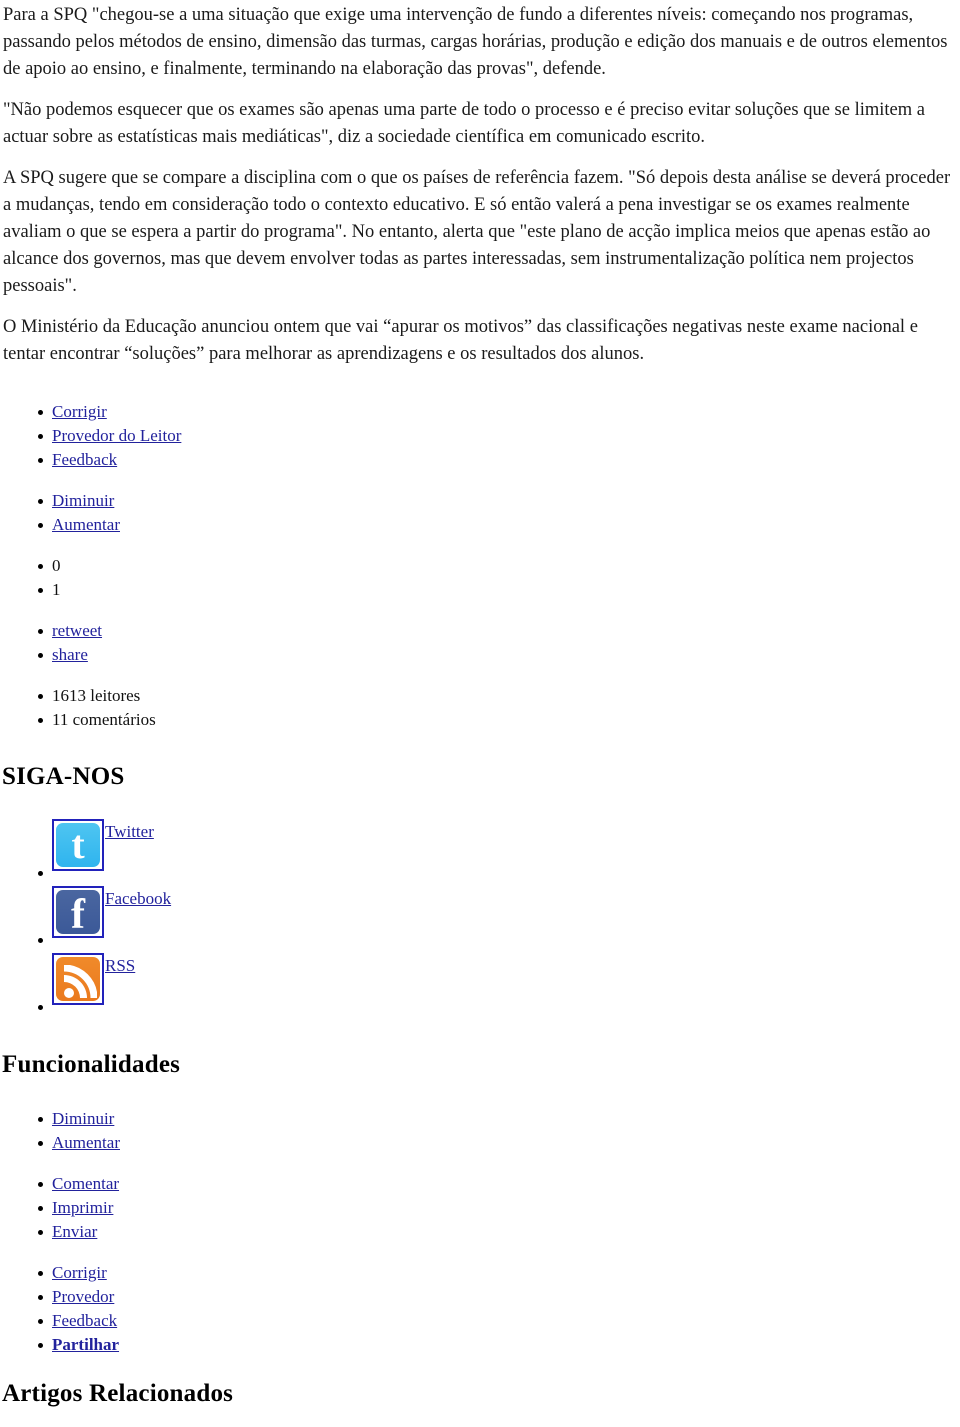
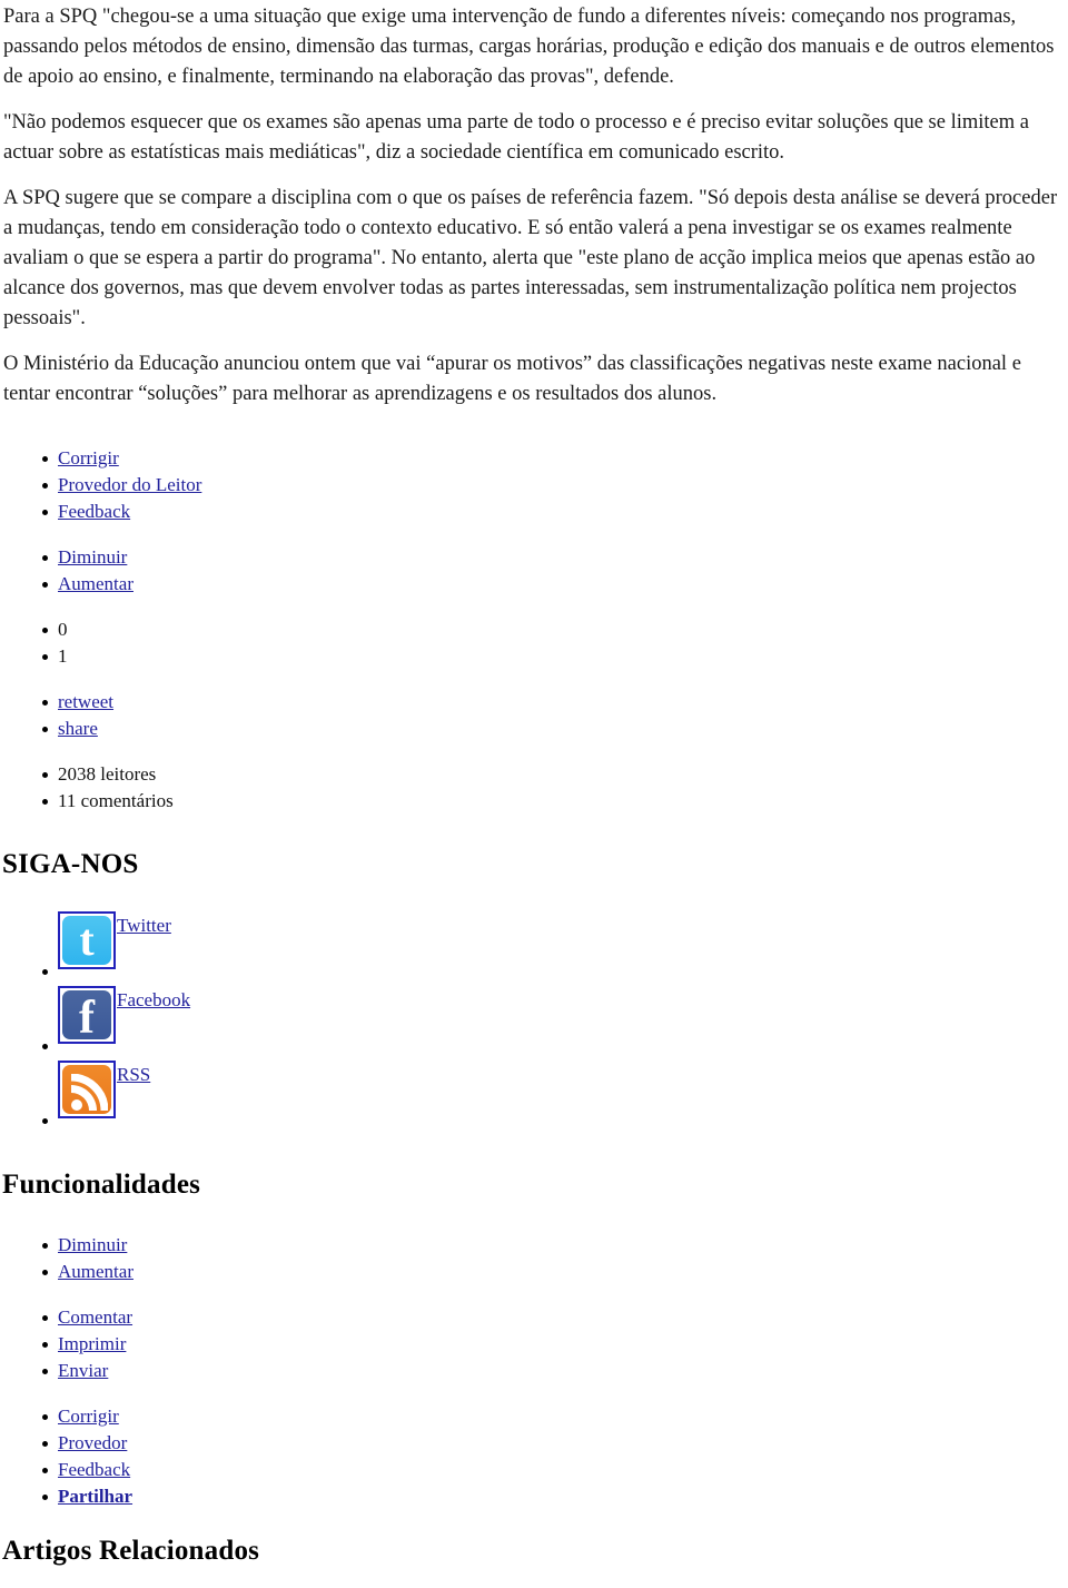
  Para a SPQ "chegou-se a uma situação que exige uma intervenção de fundo a diferentes níveis: começando nos programas, passando pelos métodos de ensino, dimensão das turmas, cargas horárias, produção e edição dos manuais e de outros elementos de apoio ao ensino, e finalmente, terminando na elaboração das provas", defende.
  "Não podemos esquecer que os exames são apenas uma parte de todo o processo e é preciso evitar soluções que se limitem a actuar sobre as estatísticas mais mediáticas", diz a sociedade científica em comunicado escrito.
  A SPQ sugere que se compare a disciplina com o que os países de referência fazem. "Só depois desta análise se deverá proceder a mudanças, tendo em consideração todo o contexto educativo. E só então valerá a pena investigar se os exames realmente avaliam o que se espera a partir do programa". No entanto, alerta que "este plano de acção implica meios que apenas estão ao alcance dos governos, mas que devem envolver todas as partes interessadas, sem instrumentalização política nem projectos pessoais".
  O Ministério da Educação anunciou ontem que vai “apurar os motivos” das classificações negativas neste exame nacional e tentar encontrar “soluções” para melhorar as aprendizagens e os resultados dos alunos.
  Corrigir
  Provedor do Leitor
  Feedback
  Diminuir
  Aumentar
  0
  1
  retweet
  share
- 1613 leitores
+ 2038 leitores
  11 comentários
  SIGA-NOS
  t
  Twitter
  f
  Facebook
  RSS
  Funcionalidades
  Diminuir
  Aumentar
  Comentar
  Imprimir
  Enviar
  Corrigir
  Provedor
  Feedback
  Partilhar
  Artigos Relacionados
